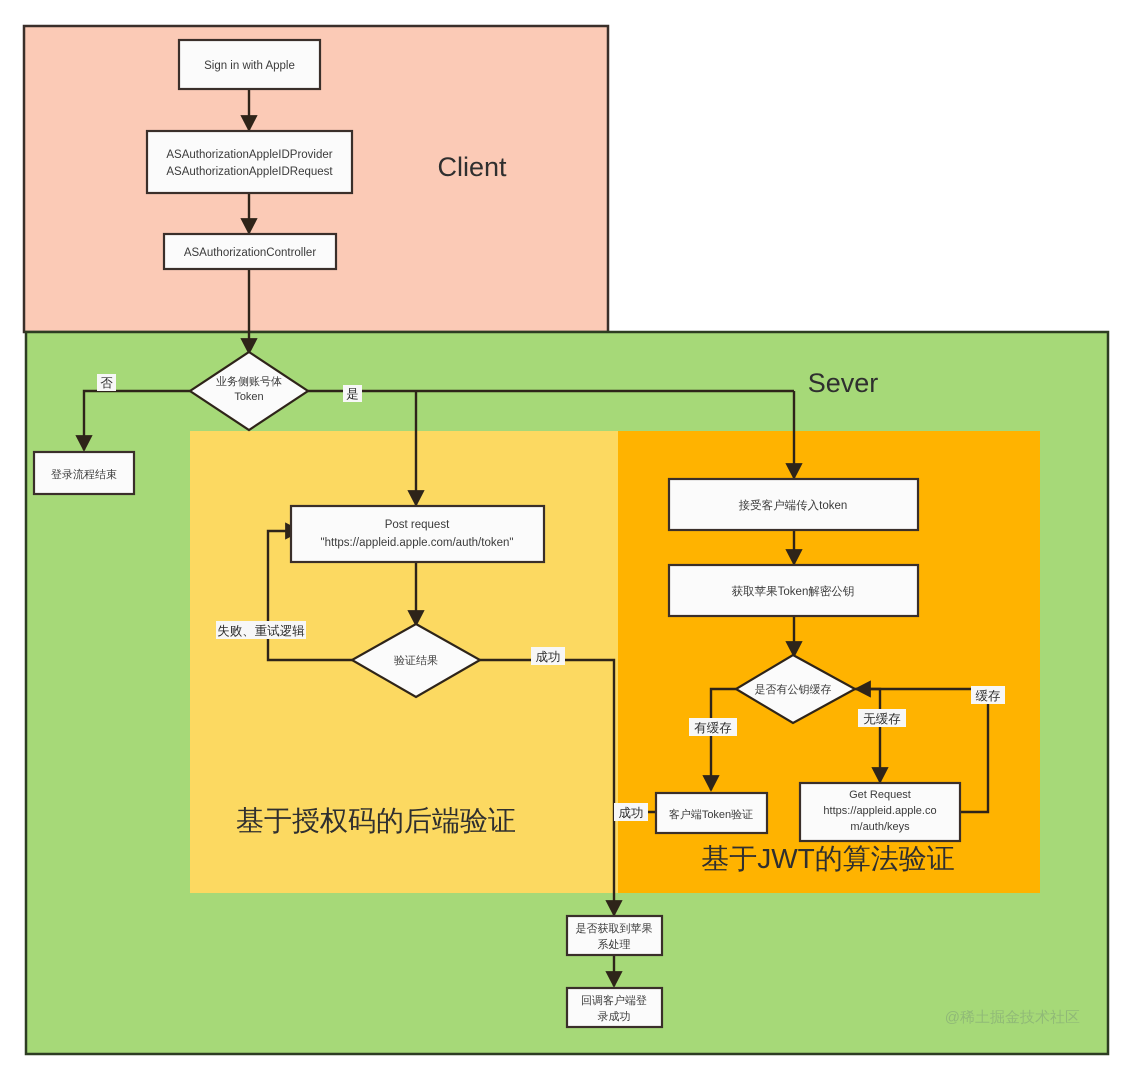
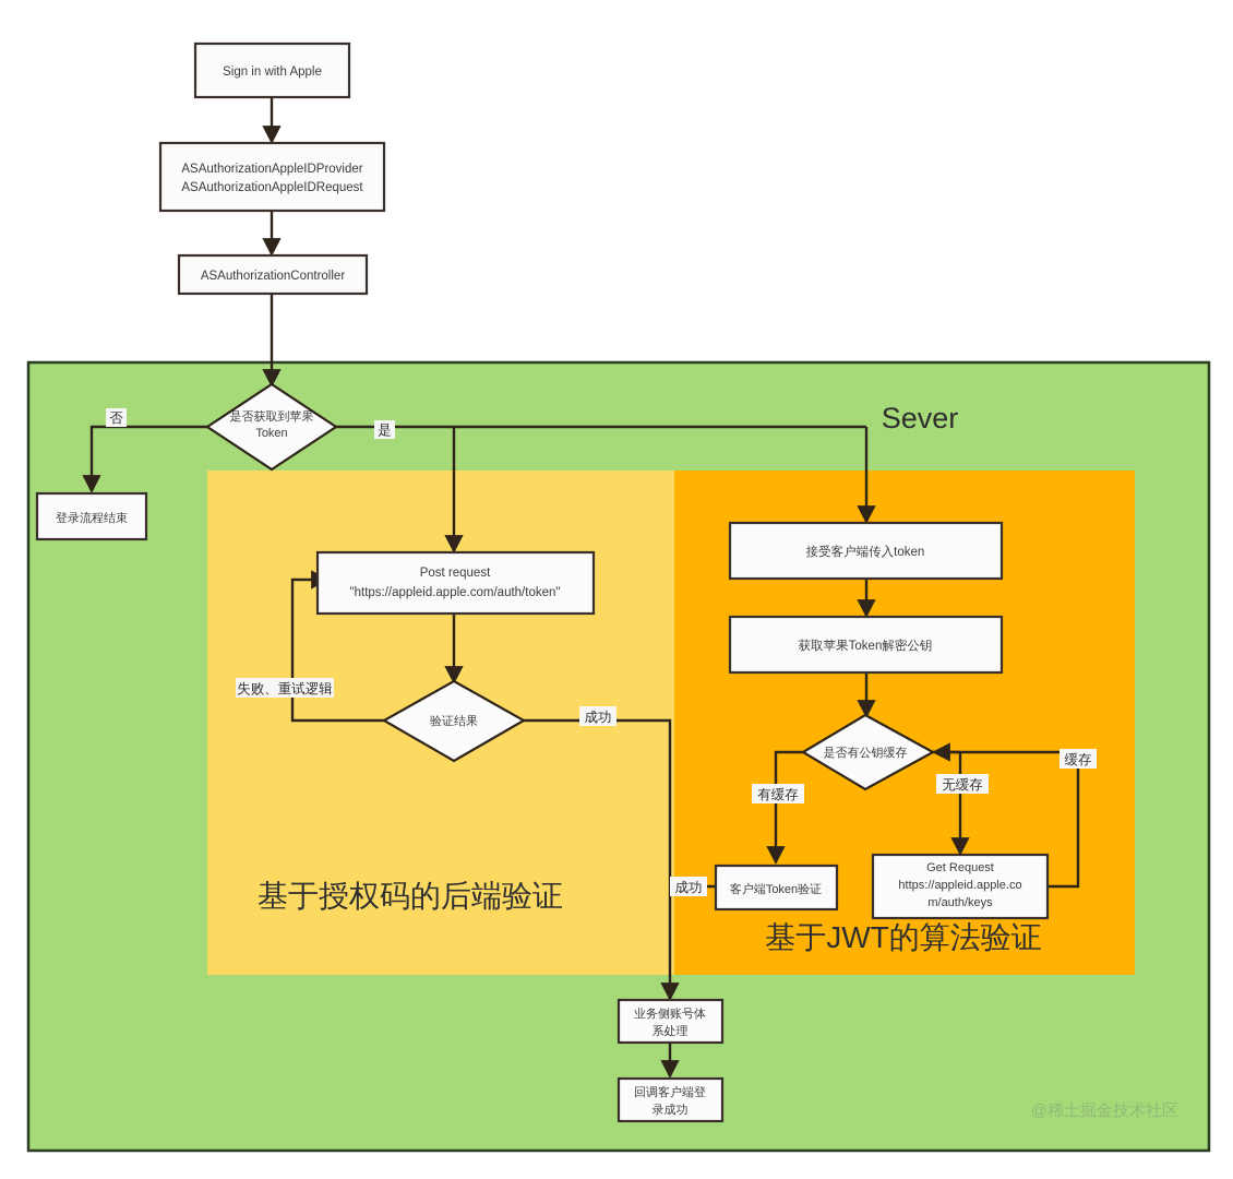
- Client
  Sever
  基于授权码的后端验证
  基于JWT的算法验证
  Sign in with Apple
  ASAuthorizationAppleIDProvider
  ASAuthorizationAppleIDRequest
  ASAuthorizationController
- 业务侧账号体
+ 是否获取到苹果
  Token
  登录流程结束
  Post request
  "https://appleid.apple.com/auth/token"
  验证结果
  接受客户端传入token
  获取苹果Token解密公钥
  是否有公钥缓存
  客户端Token验证
  Get Request
  https://appleid.apple.co
  m/auth/keys
- 是否获取到苹果
+ 业务侧账号体
  系处理
  回调客户端登
  录成功
  否
  是
  失败、重试逻辑
  成功
  成功
  有缓存
  无缓存
  缓存
  @稀土掘金技术社区
